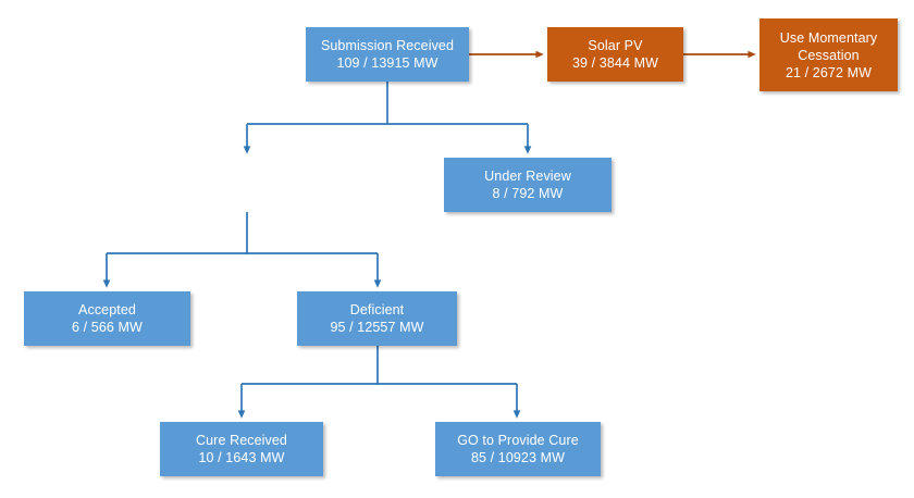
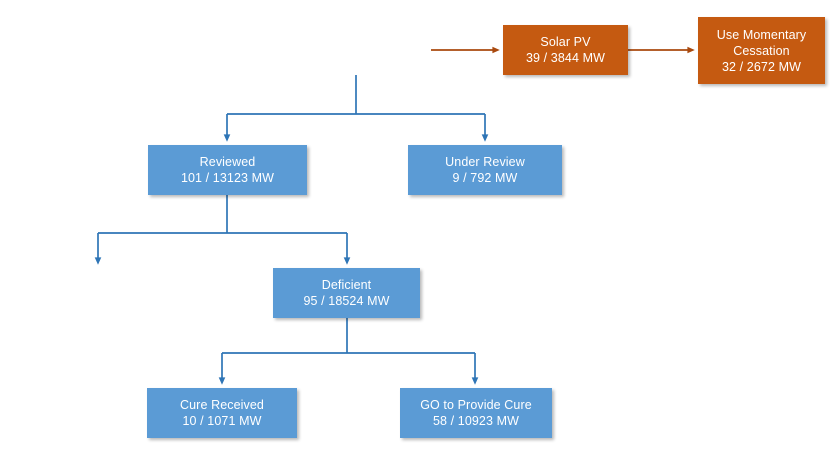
- Submission Received
- 109 / 13915 MW
  Solar PV
  39 / 3844 MW
  Use Momentary
  Cessation
- 21 / 2672 MW
+ 32 / 2672 MW
+ Reviewed
+ 101 / 13123 MW
  Under Review
- 8 / 792 MW
+ 9 / 792 MW
- Accepted
- 6 / 566 MW
  Deficient
- 95 / 12557 MW
+ 95 / 18524 MW
  Cure Received
- 10 / 1643 MW
+ 10 / 1071 MW
  GO to Provide Cure
- 85 / 10923 MW
+ 58 / 10923 MW
